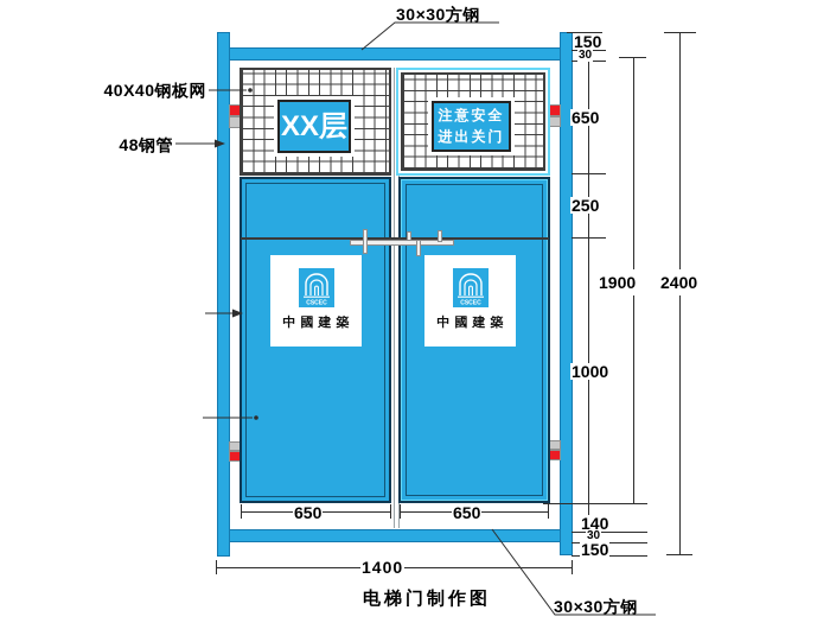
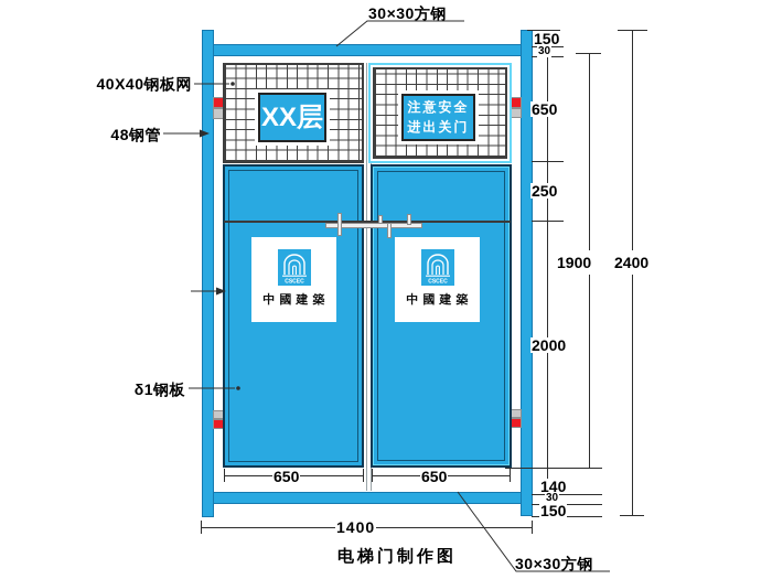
  XX层
  注意安全
  进出关门
  中國建築
  中國建築
  150
  30
  650
  250
- 1000
+ 2000
  140
  30
  150
  1900
  2400
  650
  650
  1400
  30×30方钢
  40X40钢板网
  48钢管
+ δ1钢板
  30×30方钢
  电梯门制作图
